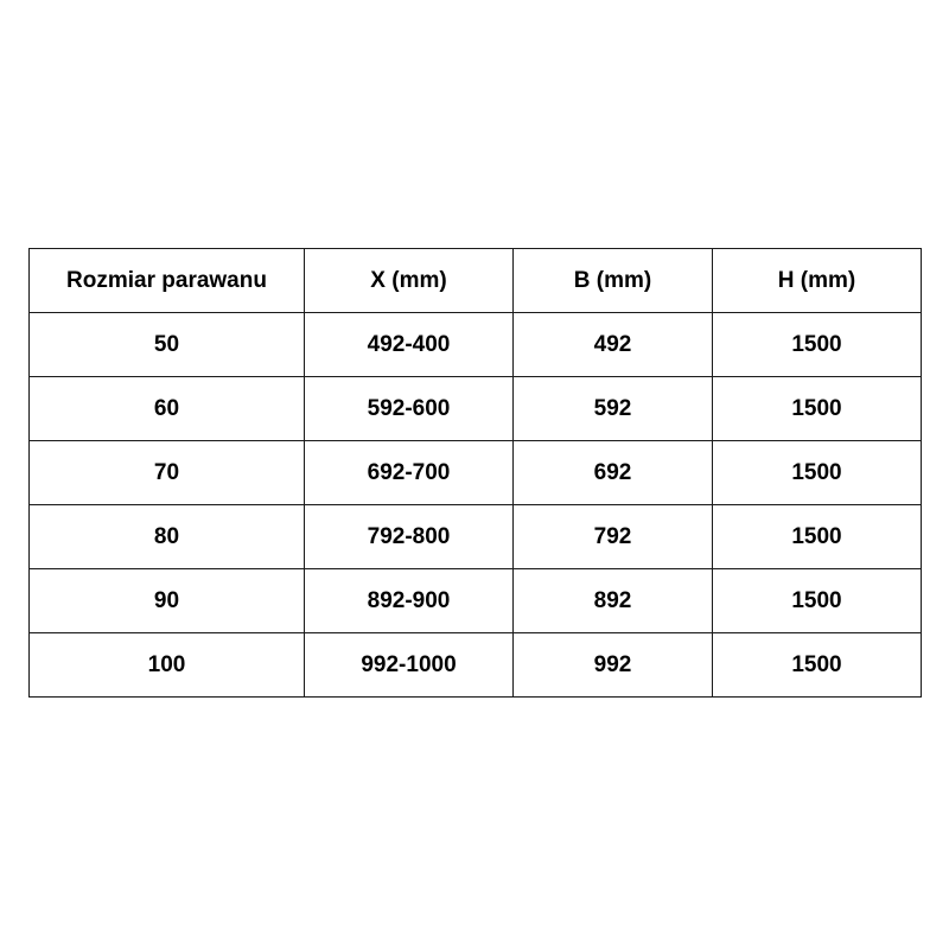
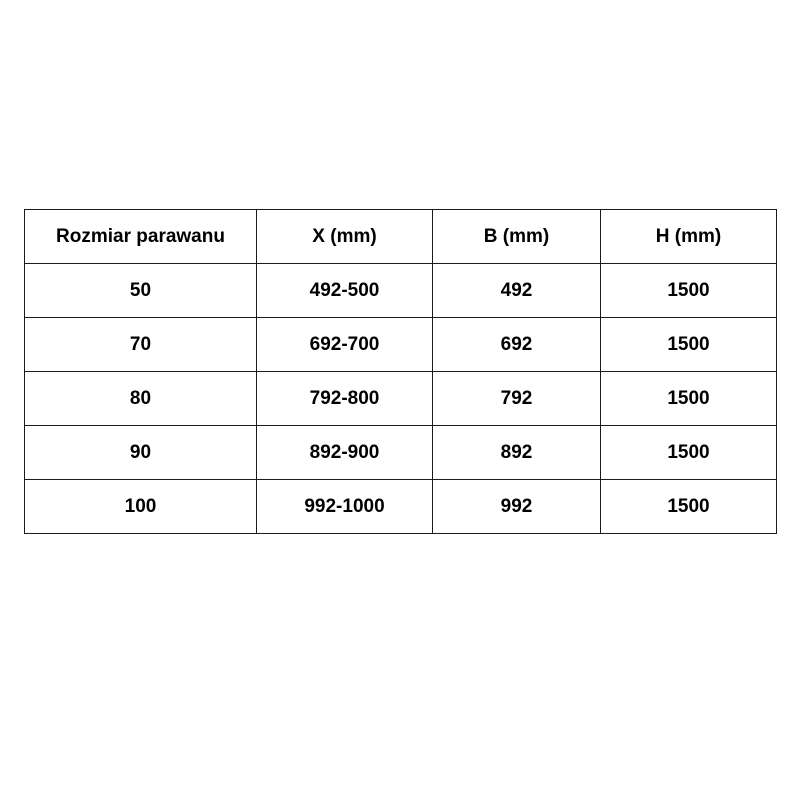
  Rozmiar parawanu	X (mm)	B (mm)	H (mm)
- 50	492-400	492	1500
+ 50	492-500	492	1500
- 60	592-600	592	1500
  70	692-700	692	1500
  80	792-800	792	1500
  90	892-900	892	1500
  100	992-1000	992	1500
